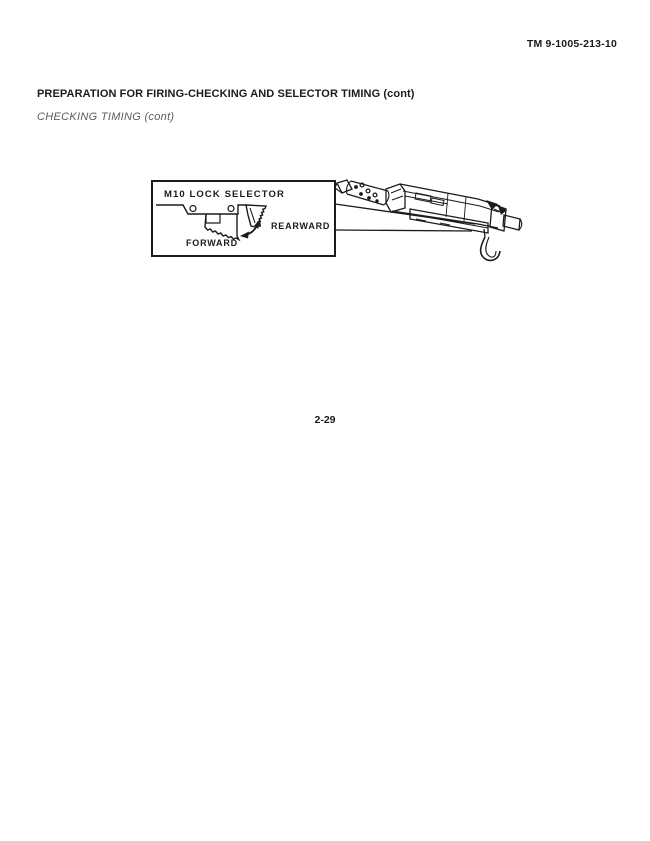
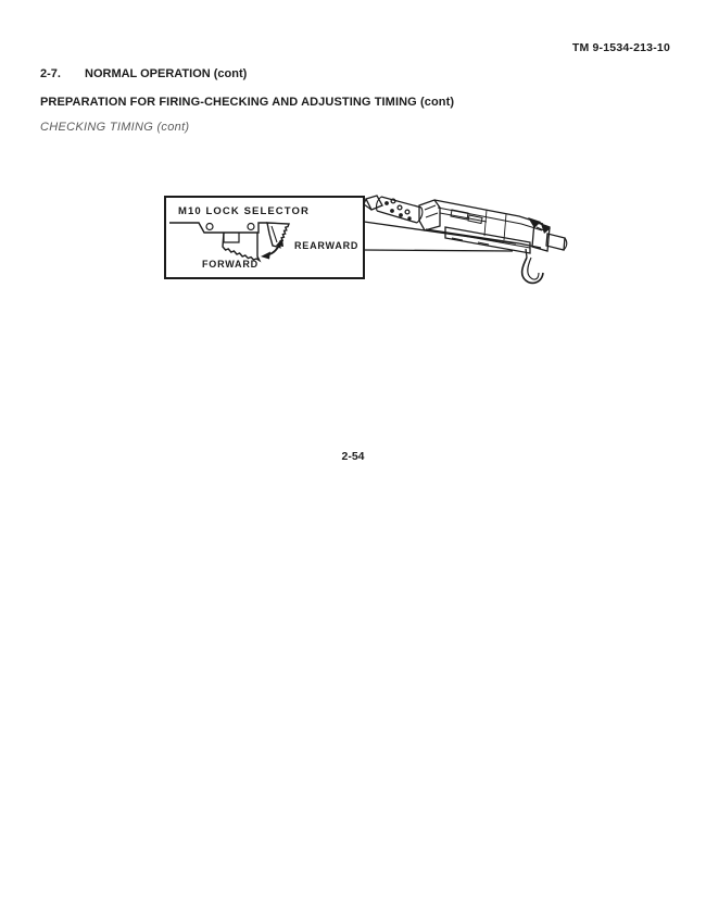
- TM 9-1005-213-10
+ TM 9-1534-213-10
+ 2-7. NORMAL OPERATION (cont)
- PREPARATION FOR FIRING-CHECKING AND SELECTOR TIMING (cont)
+ PREPARATION FOR FIRING-CHECKING AND ADJUSTING TIMING (cont)
  CHECKING TIMING (cont)
  M10 LOCK SELECTOR
  FORWARD
  REARWARD
- 2-29
+ 2-54
